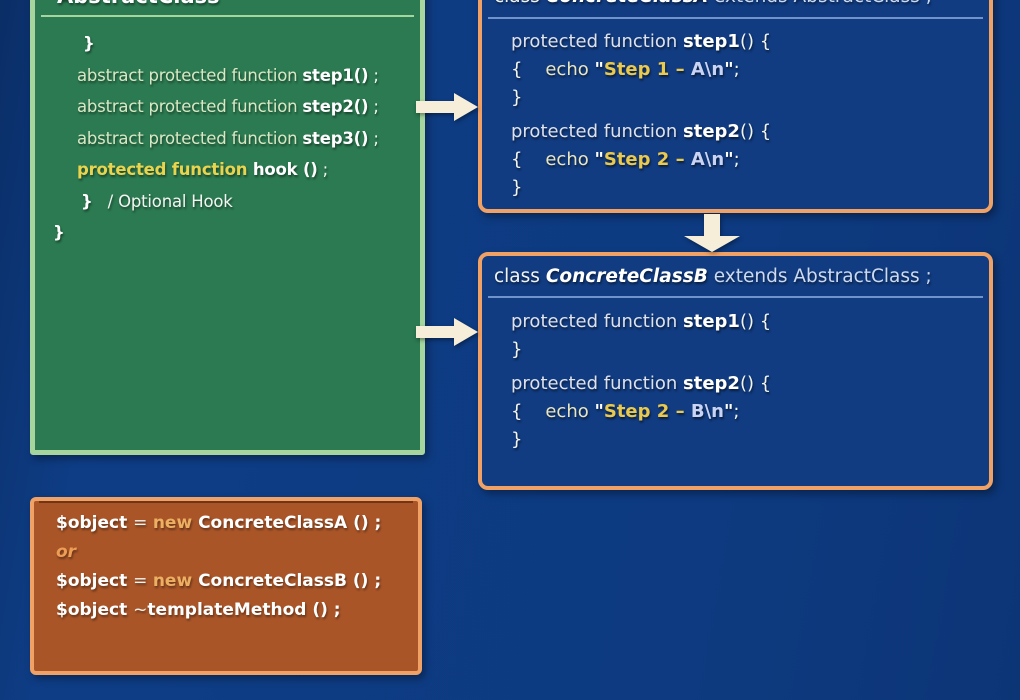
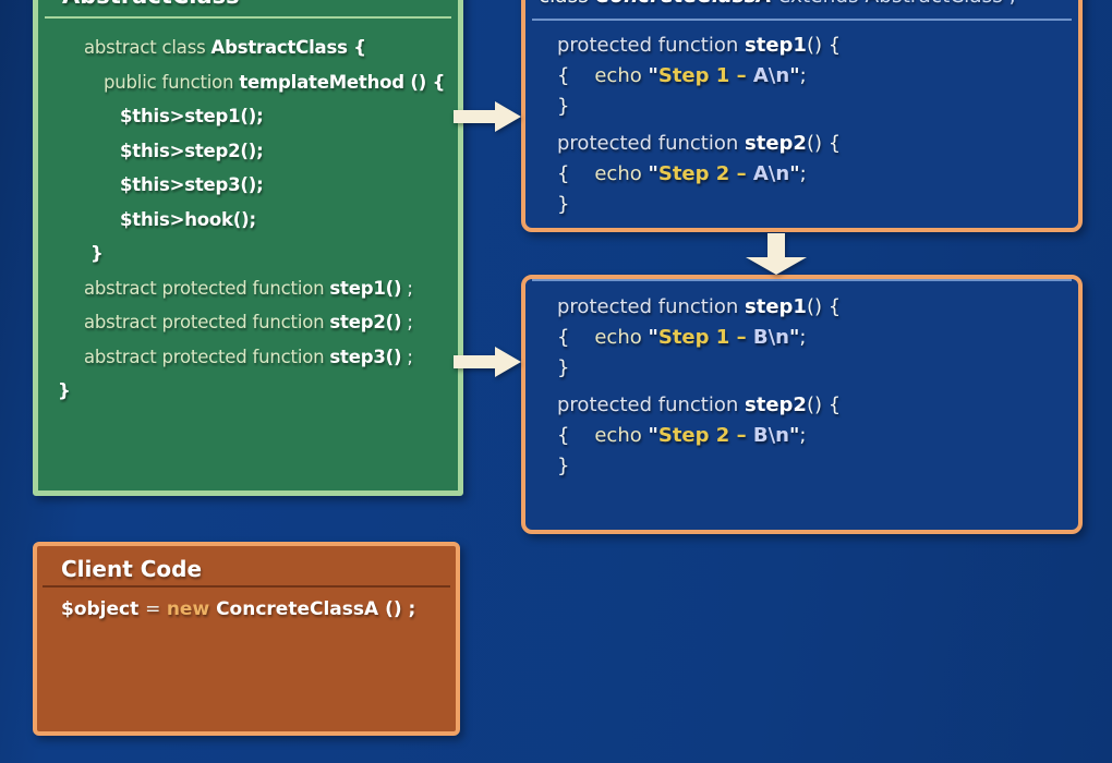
+ abstract class AbstractClass {
+ public function templateMethod () {
+ $this>step1();
+ $this>step2();
+ $this>step3();
+ $this>hook();
  }
  abstract protected function step1() ;
  abstract protected function step2() ;
  abstract protected function step3() ;
- protected function hook () ;
- } / Optional Hook
  }
  protected function step1() {
  { echo "Step 1 – A\n";
  }
  protected function step2() {
  { echo "Step 2 – A\n";
  }
- class ConcreteClassB extends AbstractClass ;
  protected function step1() {
+ { echo "Step 1 – B\n";
  }
  protected function step2() {
  { echo "Step 2 – B\n";
  }
+ Client Code
  $object = new ConcreteClassA () ;
- or
- $object = new ConcreteClassB () ;
- $object ~templateMethod () ;
